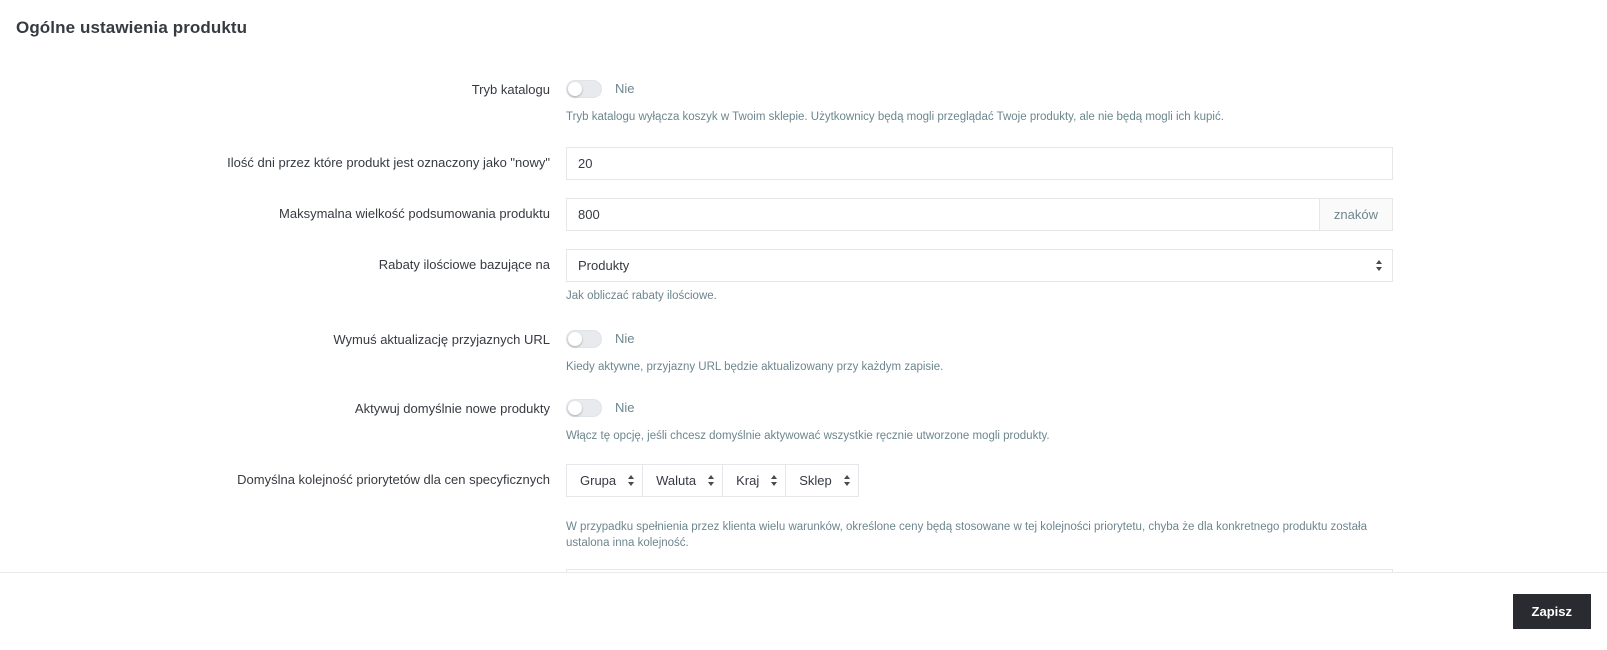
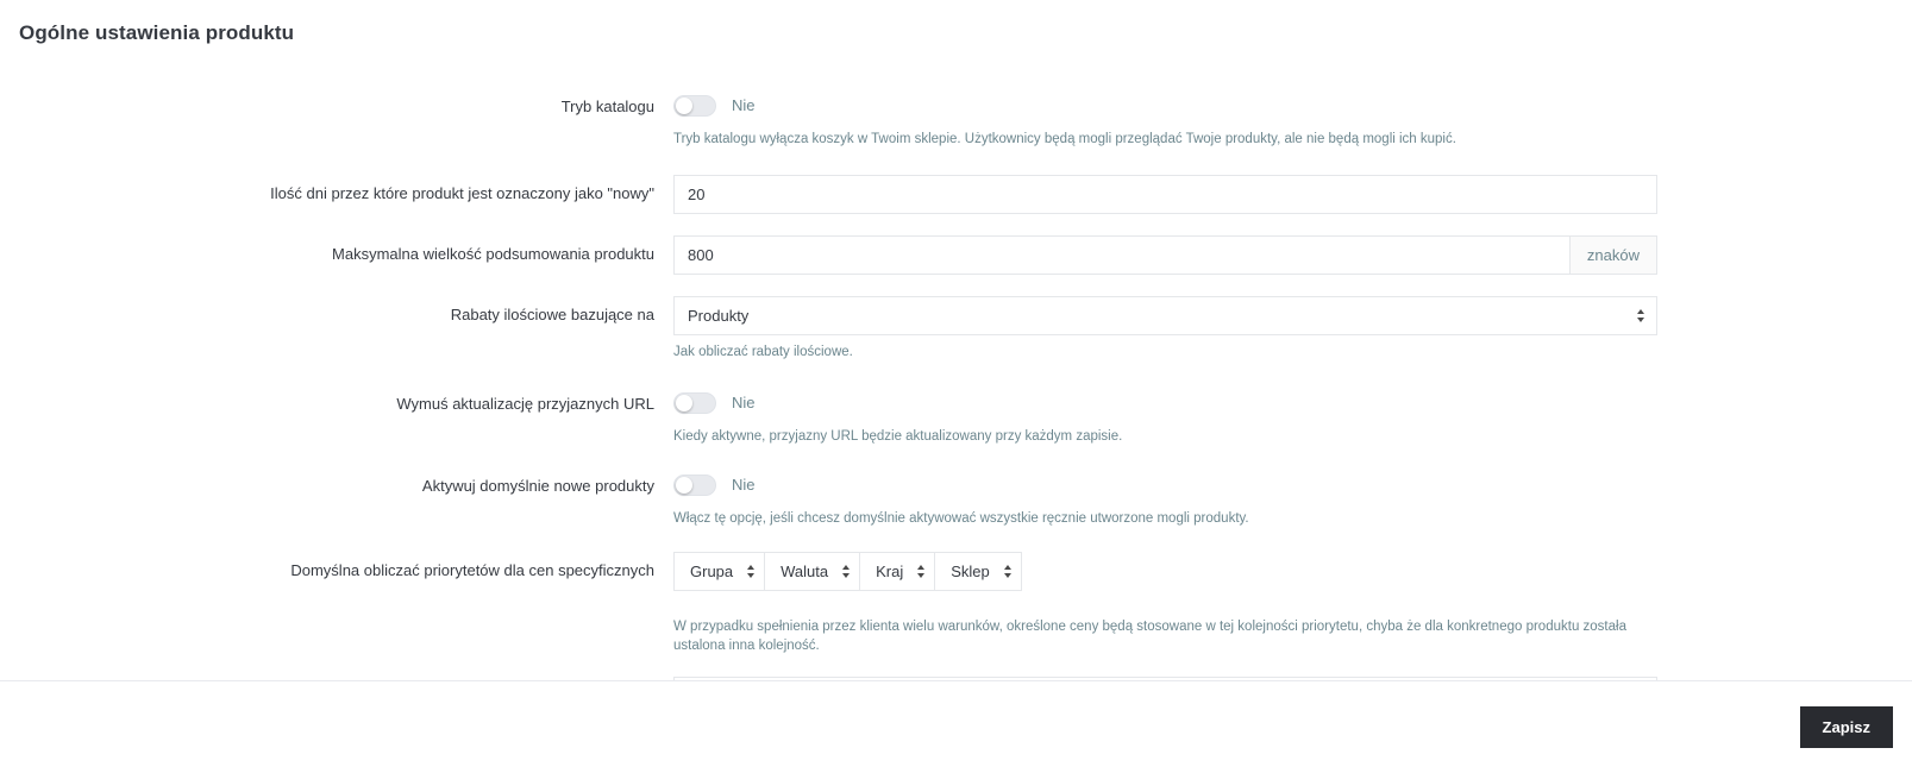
  Ogólne ustawienia produktu
  Tryb katalogu
  Nie
  Tryb katalogu wyłącza koszyk w Twoim sklepie. Użytkownicy będą mogli przeglądać Twoje produkty, ale nie będą mogli ich kupić.
  Ilość dni przez które produkt jest oznaczony jako "nowy"
  20
  Maksymalna wielkość podsumowania produktu
  800
  znaków
  Rabaty ilościowe bazujące na
  Produkty
  Jak obliczać rabaty ilościowe.
  Wymuś aktualizację przyjaznych URL
  Nie
  Kiedy aktywne, przyjazny URL będzie aktualizowany przy każdym zapisie.
  Aktywuj domyślnie nowe produkty
  Nie
  Włącz tę opcję, jeśli chcesz domyślnie aktywować wszystkie ręcznie utworzone mogli produkty.
- Domyślna kolejność priorytetów dla cen specyficznych
+ Domyślna obliczać priorytetów dla cen specyficznych
  Grupa
  Waluta
  Kraj
  Sklep
  W przypadku spełnienia przez klienta wielu warunków, określone ceny będą stosowane w tej kolejności priorytetu, chyba że dla konkretnego produktu została ustalona inna kolejność.
  Zapisz
